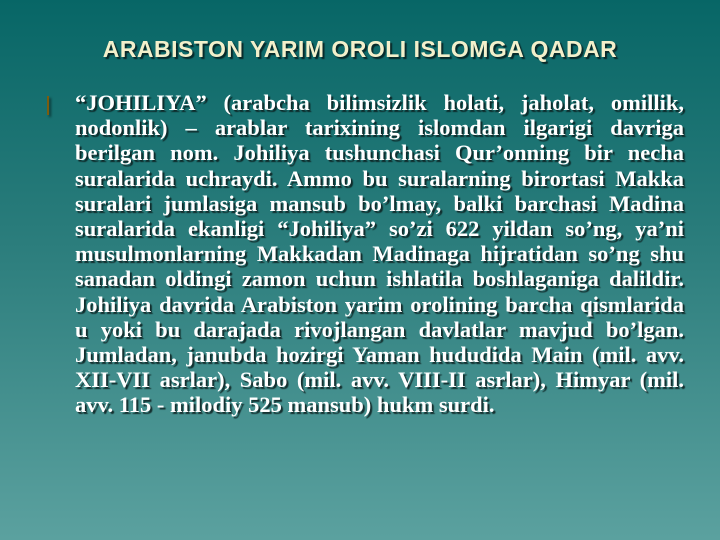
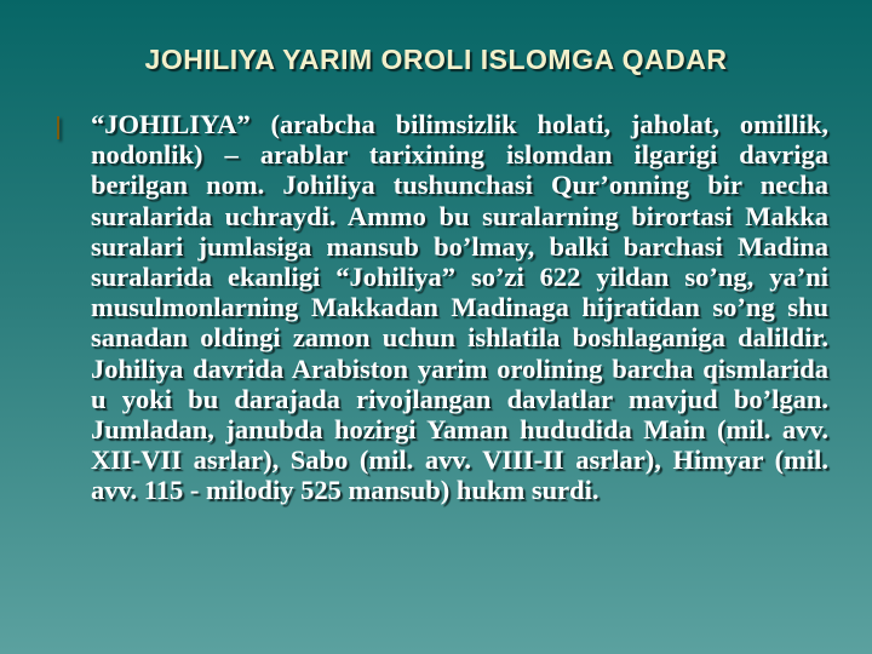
- ARABISTON YARIM OROLI ISLOMGA QADAR
+ JOHILIYA YARIM OROLI ISLOMGA QADAR
  “JOHILIYA” (arabcha bilimsizlik holati, jaholat, omillik, nodonlik) – arablar tarixining islomdan ilgarigi davriga berilgan nom. Johiliya tushunchasi Qur’onning bir necha suralarida uchraydi. Ammo bu suralarning birortasi Makka suralari jumlasiga mansub bo’lmay, balki barchasi Madina suralarida ekanligi “Johiliya” so’zi 622 yildan so’ng, ya’ni musulmonlarning Makkadan Madinaga hijratidan so’ng shu sanadan oldingi zamon uchun ishlatila boshlaganiga dalildir. Johiliya davrida Arabiston yarim orolining barcha qismlarida u yoki bu darajada rivojlangan davlatlar mavjud bo’lgan. Jumladan, janubda hozirgi Yaman hududida Main (mil. avv. XII-VII asrlar), Sabo (mil. avv. VIII-II asrlar), Himyar (mil. avv. 115 - milodiy 525 mansub) hukm surdi.
